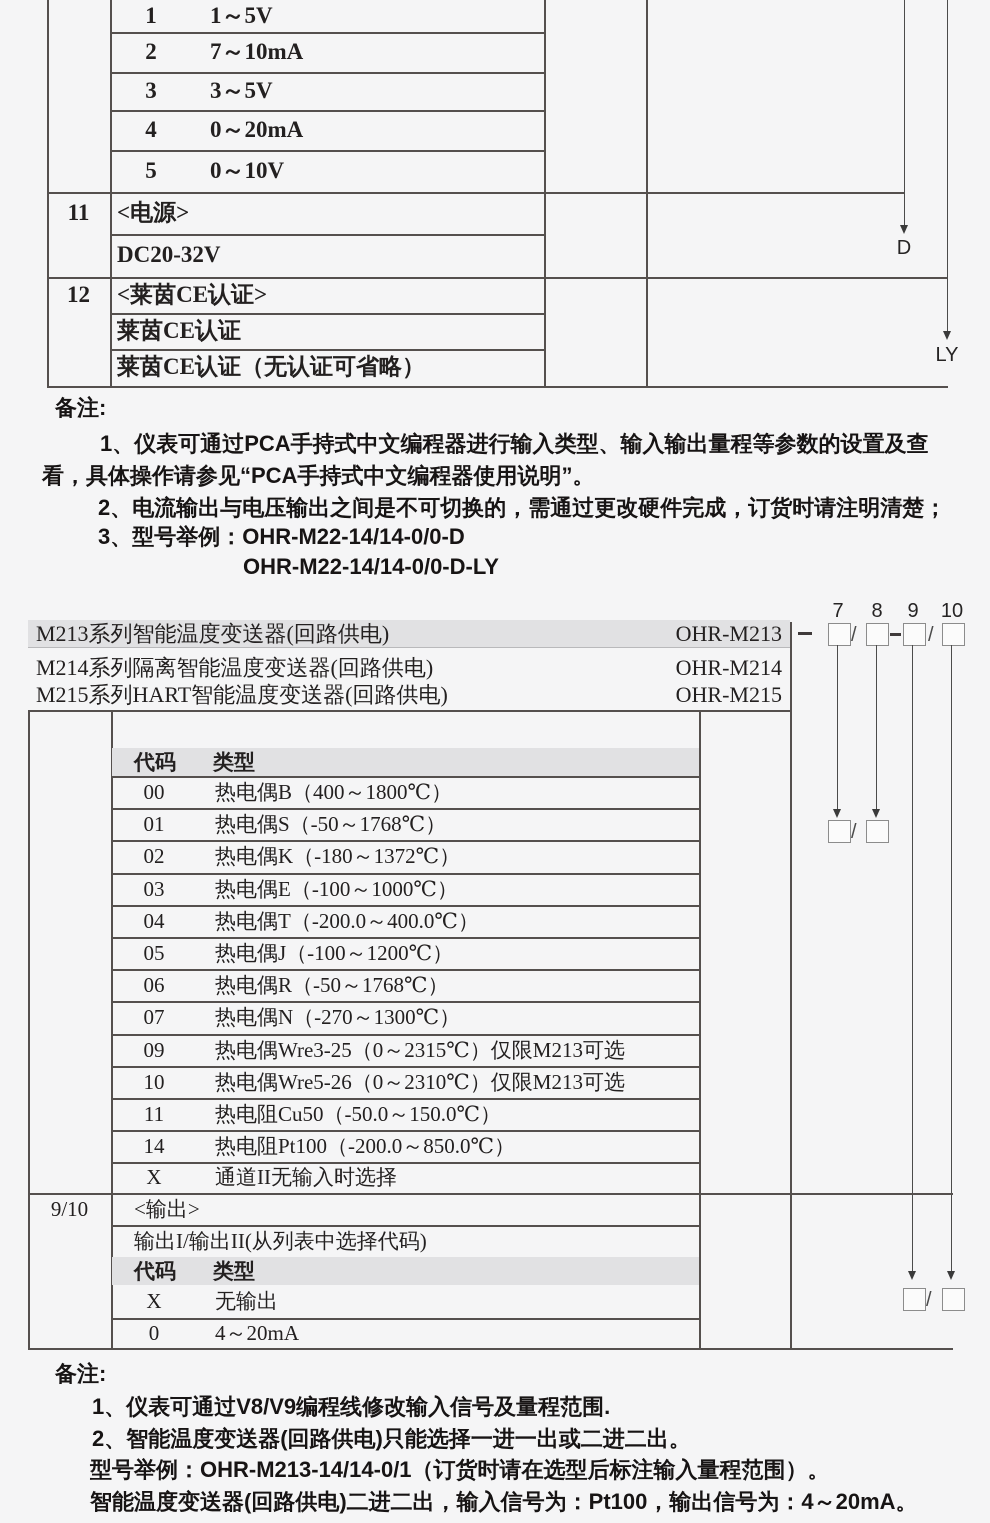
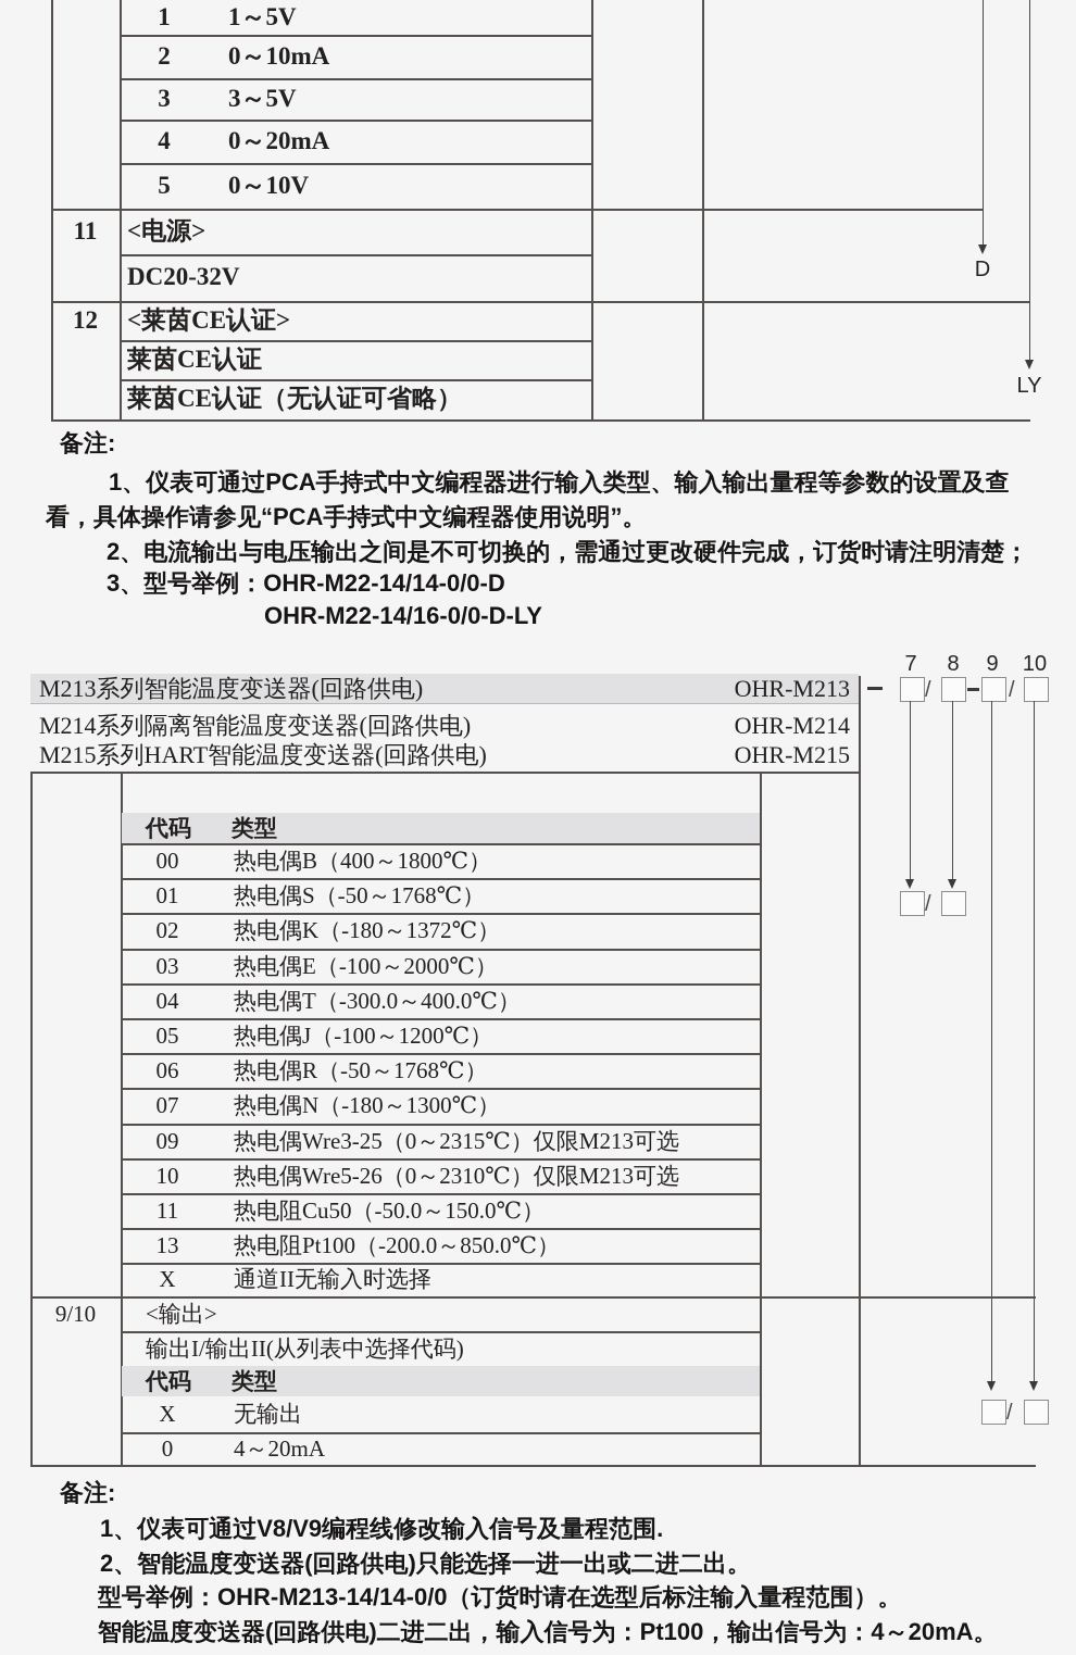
  1
  1～5V
  2
- 7～10mA
+ 0～10mA
  3
  3～5V
  4
  0～20mA
  5
  0～10V
  11
  <电源>
  DC20-32V
  12
  <莱茵CE认证>
  莱茵CE认证
  莱茵CE认证（无认证可省略）
  D
  LY
  备注:
  1、仪表可通过PCA手持式中文编程器进行输入类型、输入输出量程等参数的设置及查
  看，具体操作请参见“PCA手持式中文编程器使用说明”。
  2、电流输出与电压输出之间是不可切换的，需通过更改硬件完成，订货时请注明清楚；
  3、型号举例：OHR-M22-14/14-0/0-D
- OHR-M22-14/14-0/0-D-LY
+ OHR-M22-14/16-0/0-D-LY
  7
  8
  9
  10
  /
  /
  /
  /
  M213系列智能温度变送器(回路供电)
  OHR-M213
  M214系列隔离智能温度变送器(回路供电)
  OHR-M214
  M215系列HART智能温度变送器(回路供电)
  OHR-M215
  代码
  类型
  00
  热电偶B（400～1800℃）
  01
  热电偶S（-50～1768℃）
  02
  热电偶K（-180～1372℃）
  03
- 热电偶E（-100～1000℃）
+ 热电偶E（-100～2000℃）
  04
- 热电偶T（-200.0～400.0℃）
+ 热电偶T（-300.0～400.0℃）
  05
  热电偶J（-100～1200℃）
  06
  热电偶R（-50～1768℃）
  07
- 热电偶N（-270～1300℃）
+ 热电偶N（-180～1300℃）
  09
  热电偶Wre3-25（0～2315℃）仅限M213可选
  10
  热电偶Wre5-26（0～2310℃）仅限M213可选
  11
  热电阻Cu50（-50.0～150.0℃）
- 14
+ 13
  热电阻Pt100（-200.0～850.0℃）
  X
  通道II无输入时选择
  9/10
  <输出>
  输出I/输出II(从列表中选择代码)
  代码
  类型
  X
  无输出
  0
  4～20mA
  备注:
  1、仪表可通过V8/V9编程线修改输入信号及量程范围.
  2、智能温度变送器(回路供电)只能选择一进一出或二进二出。
- 型号举例：OHR-M213-14/14-0/1（订货时请在选型后标注输入量程范围）。
+ 型号举例：OHR-M213-14/14-0/0（订货时请在选型后标注输入量程范围）。
  智能温度变送器(回路供电)二进二出，输入信号为：Pt100，输出信号为：4～20mA。
